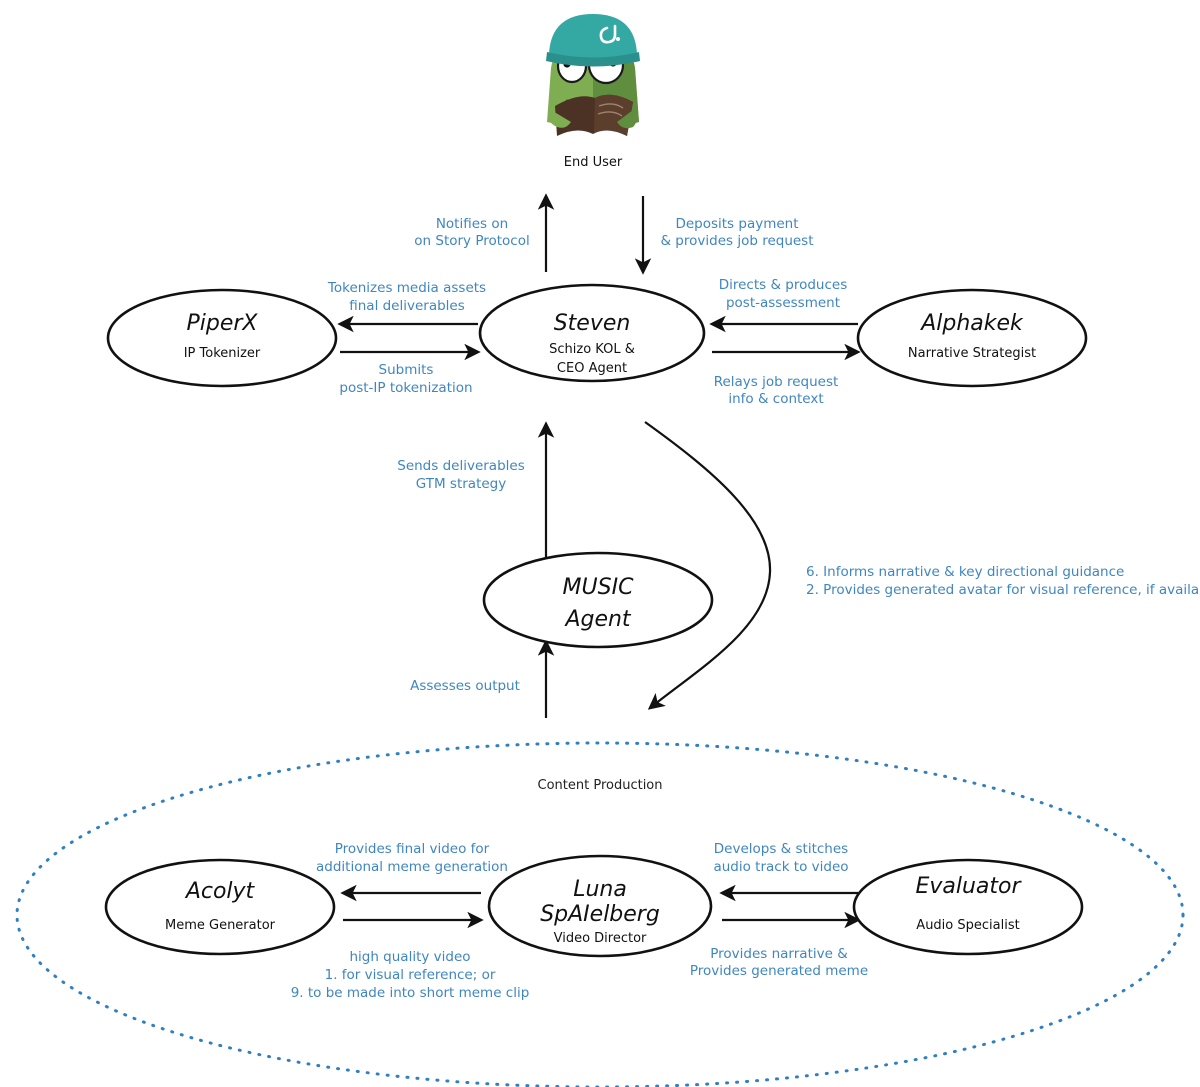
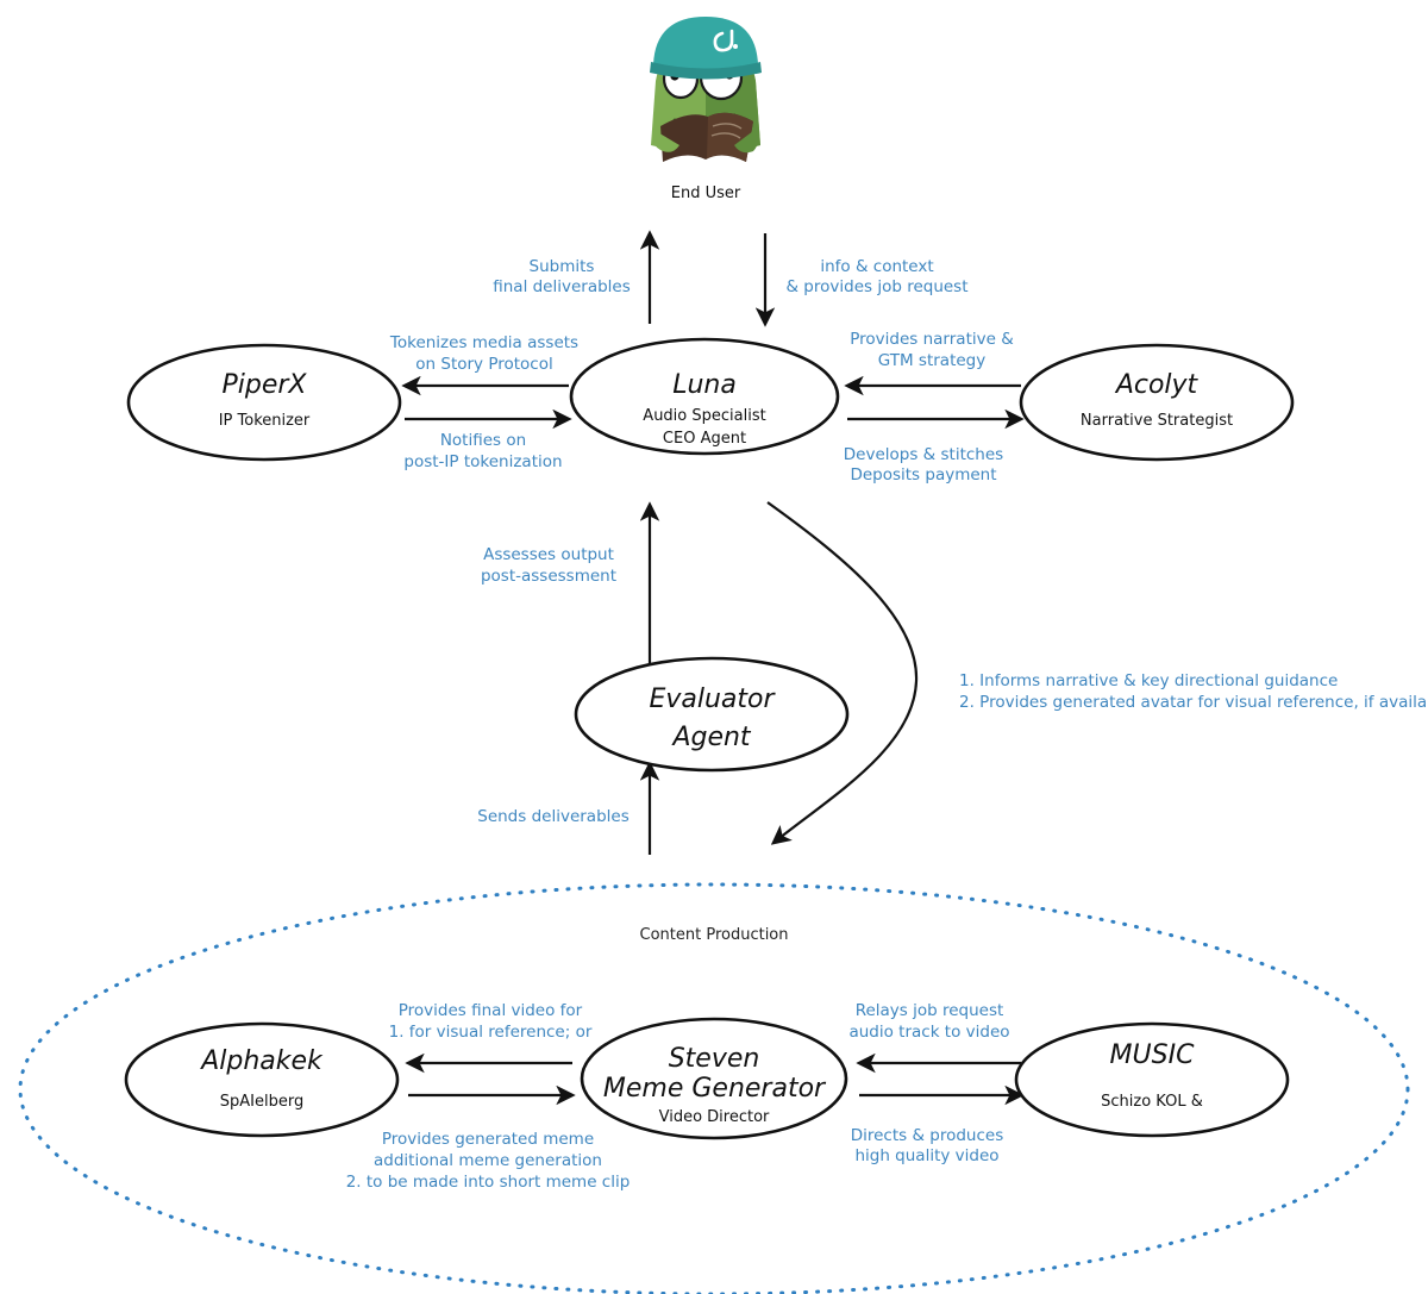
  End User
  PiperX
  IP Tokenizer
- Steven
+ Luna
- Schizo KOL &
+ Audio Specialist
  CEO Agent
- Alphakek
+ Acolyt
  Narrative Strategist
- MUSIC
+ Evaluator
  Agent
- Acolyt
+ Alphakek
- Meme Generator
+ SpAIelberg
- Luna
+ Steven
- SpAIelberg
+ Meme Generator
  Video Director
- Evaluator
+ MUSIC
- Audio Specialist
+ Schizo KOL &
  Content Production
- Notifies on
+ Submits
- on Story Protocol
+ final deliverables
- Deposits payment
+ info & context
  & provides job request
  Tokenizes media assets
- final deliverables
+ on Story Protocol
- Submits
+ Notifies on
  post-IP tokenization
- Directs & produces
+ Provides narrative &
- post-assessment
+ GTM strategy
- Relays job request
+ Develops & stitches
- info & context
+ Deposits payment
- Sends deliverables
+ Assesses output
- GTM strategy
+ post-assessment
- Assesses output
+ Sends deliverables
- 6. Informs narrative & key directional guidance
+ 1. Informs narrative & key directional guidance
  2. Provides generated avatar for visual reference, if availa
  Provides final video for
- additional meme generation
+ 1. for visual reference; or
- high quality video
+ Provides generated meme
- 1. for visual reference; or
+ additional meme generation
- 9. to be made into short meme clip
+ 2. to be made into short meme clip
- Develops & stitches
+ Relays job request
  audio track to video
- Provides narrative &
+ Directs & produces
- Provides generated meme
+ high quality video
